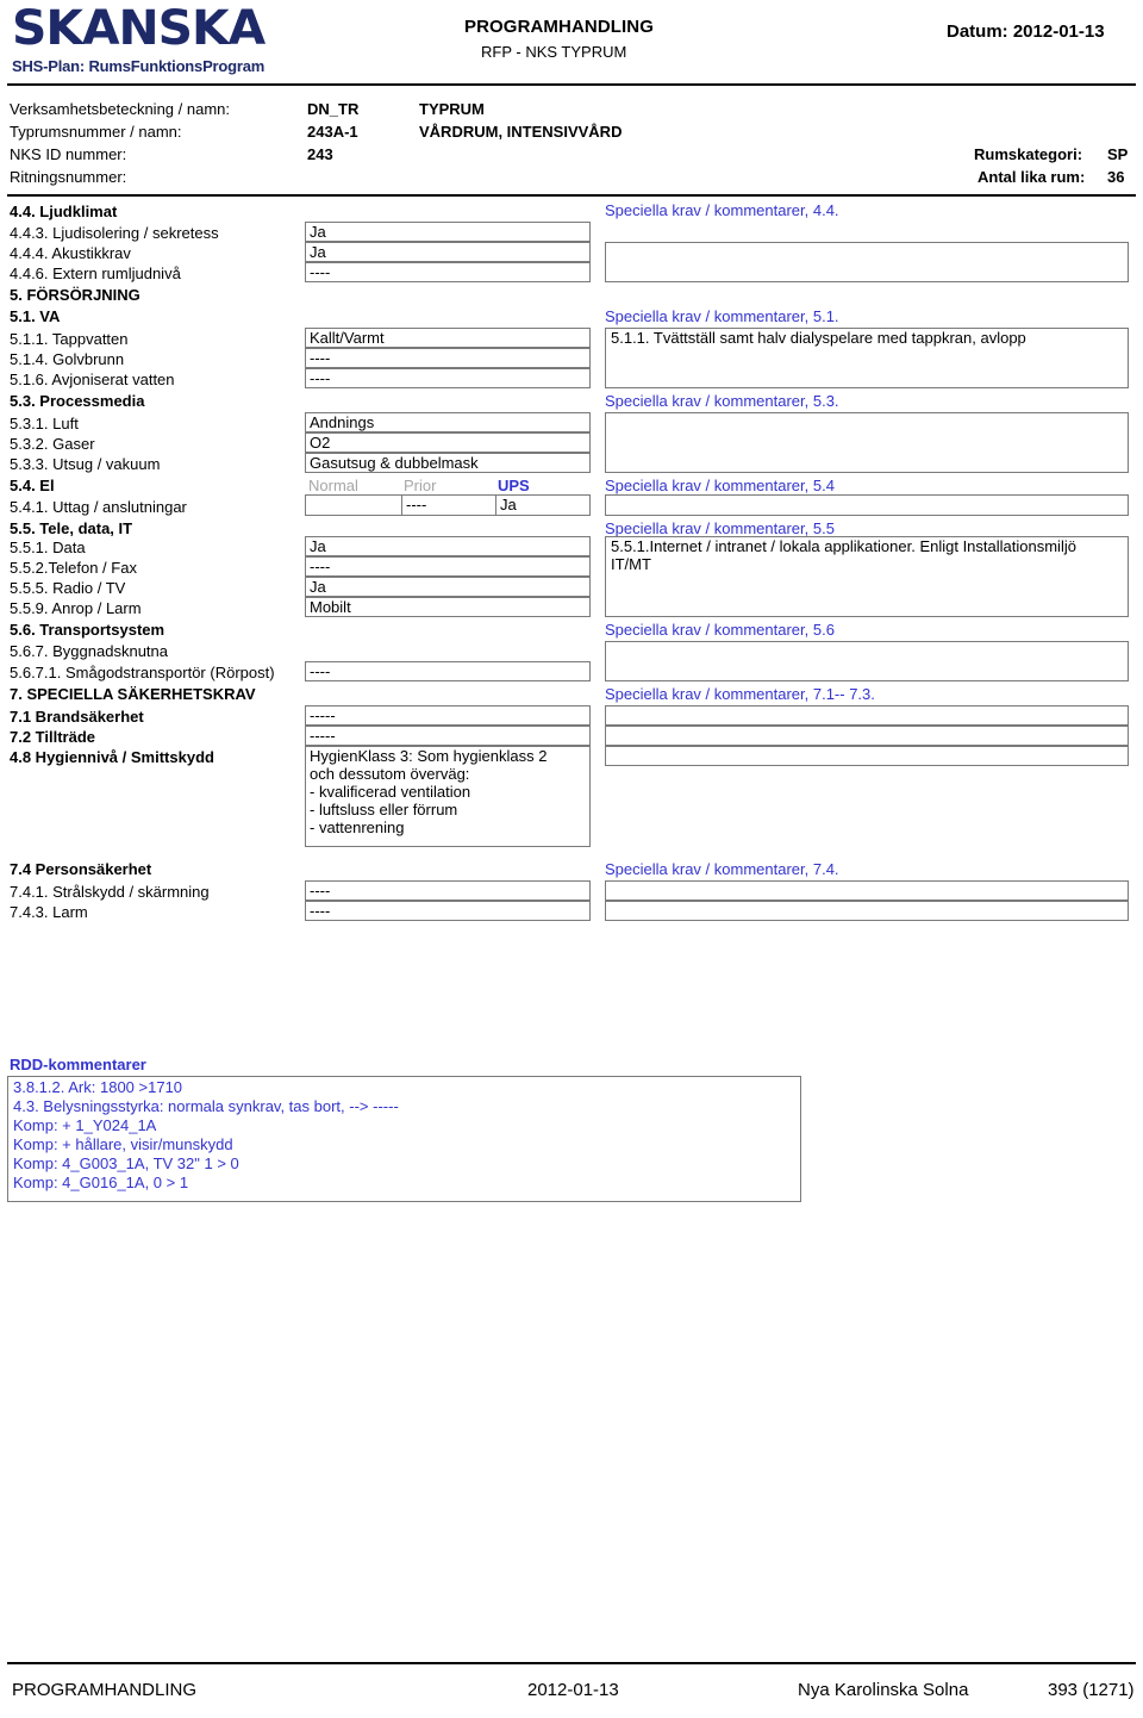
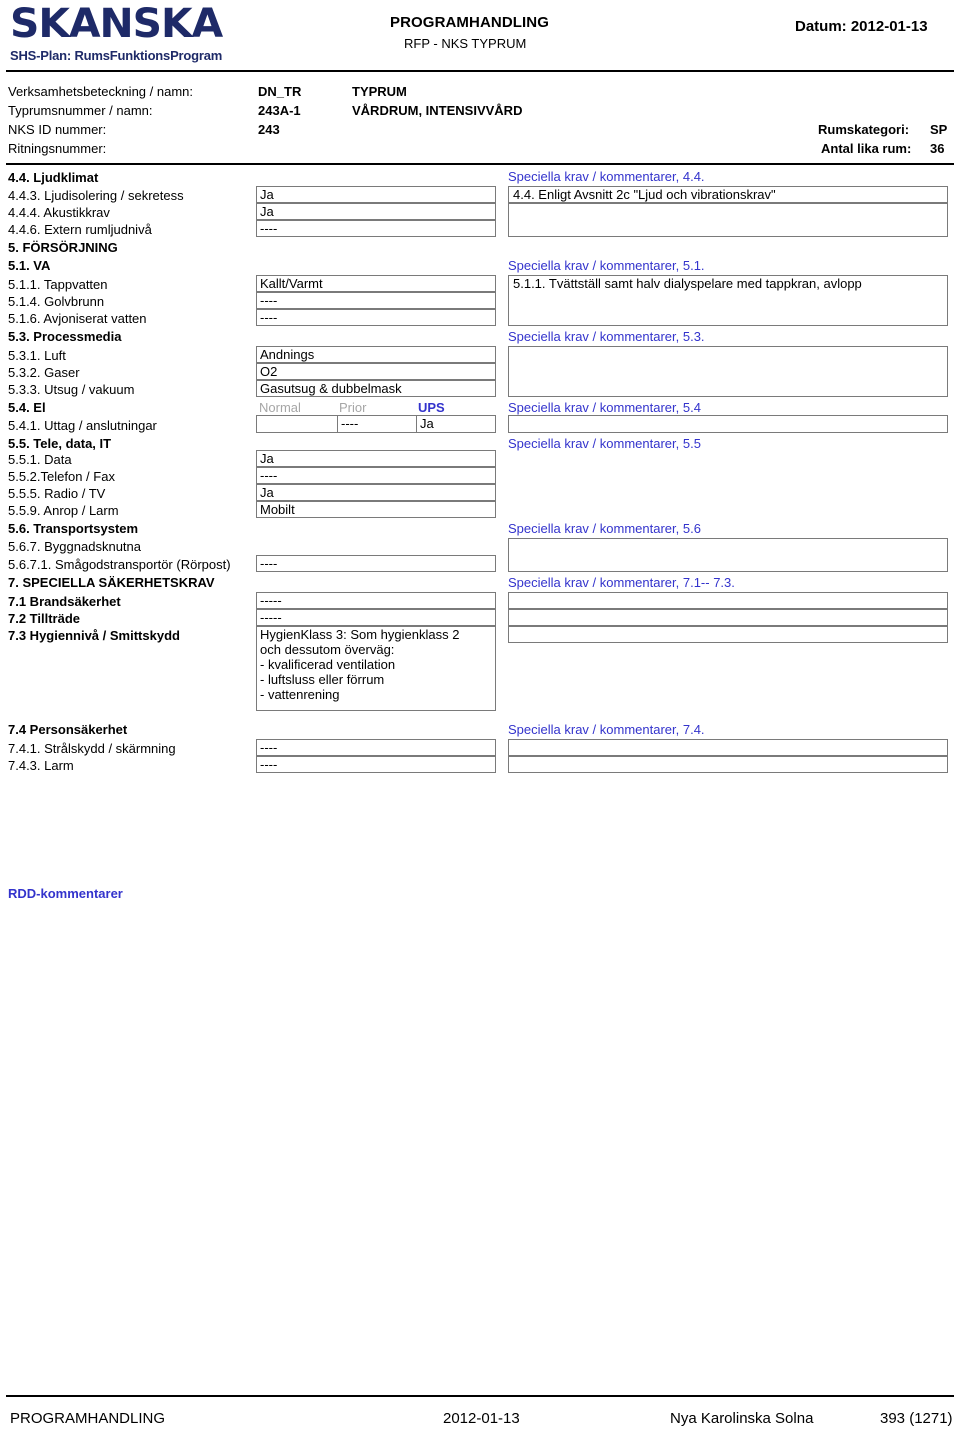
  SKANSKA
  SHS-Plan: RumsFunktionsProgram
  PROGRAMHANDLING
  RFP - NKS TYPRUM
  Datum: 2012-01-13
  Verksamhetsbeteckning / namn:
  DN_TR
  TYPRUM
  Typrumsnummer / namn:
  243A-1
  VÅRDRUM, INTENSIVVÅRD
  NKS ID nummer:
  243
  Ritningsnummer:
  Rumskategori:
  SP
  Antal lika rum:
  36
  4.4. Ljudklimat
  4.4.3. Ljudisolering / sekretess
  Ja
  4.4.4. Akustikkrav
  Ja
  4.4.6. Extern rumljudnivå
  ----
  5. FÖRSÖRJNING
  5.1. VA
  5.1.1. Tappvatten
  Kallt/Varmt
  5.1.4. Golvbrunn
  ----
  5.1.6. Avjoniserat vatten
  ----
  5.3. Processmedia
  5.3.1. Luft
  Andnings
  5.3.2. Gaser
  O2
  5.3.3. Utsug / vakuum
  Gasutsug & dubbelmask
  5.4. El
  Normal
  Prior
  UPS
  5.4.1. Uttag / anslutningar
  ----
  Ja
  5.5. Tele, data, IT
  5.5.1. Data
  Ja
  5.5.2.Telefon / Fax
  ----
  5.5.5. Radio / TV
  Ja
  5.5.9. Anrop / Larm
  Mobilt
  5.6. Transportsystem
  5.6.7. Byggnadsknutna
  5.6.7.1. Smågodstransportör (Rörpost)
  ----
  7. SPECIELLA SÄKERHETSKRAV
  7.1 Brandsäkerhet
  -----
  7.2 Tillträde
  -----
- 4.8 Hygiennivå / Smittskydd
+ 7.3 Hygiennivå / Smittskydd
  HygienKlass 3: Som hygienklass 2
  och dessutom överväg:
  - kvalificerad ventilation
  - luftsluss eller förrum
  - vattenrening
  7.4 Personsäkerhet
  7.4.1. Strålskydd / skärmning
  ----
  7.4.3. Larm
  ----
  Speciella krav / kommentarer, 4.4.
+ 4.4. Enligt Avsnitt 2c "Ljud och vibrationskrav"
  Speciella krav / kommentarer, 5.1.
  5.1.1. Tvättställ samt halv dialyspelare med tappkran, avlopp
  Speciella krav / kommentarer, 5.3.
  Speciella krav / kommentarer, 5.4
  Speciella krav / kommentarer, 5.5
- 5.5.1.Internet / intranet / lokala applikationer. Enligt Installationsmiljö
- IT/MT
  Speciella krav / kommentarer, 5.6
  Speciella krav / kommentarer, 7.1-- 7.3.
  Speciella krav / kommentarer, 7.4.
  RDD-kommentarer
- 3.8.1.2. Ark: 1800 >1710
- 4.3. Belysningsstyrka: normala synkrav, tas bort, --> -----
- Komp: + 1_Y024_1A
- Komp: + hållare, visir/munskydd
- Komp: 4_G003_1A, TV 32" 1 > 0
- Komp: 4_G016_1A, 0 > 1
  PROGRAMHANDLING
  2012-01-13
  Nya Karolinska Solna
  393 (1271)
